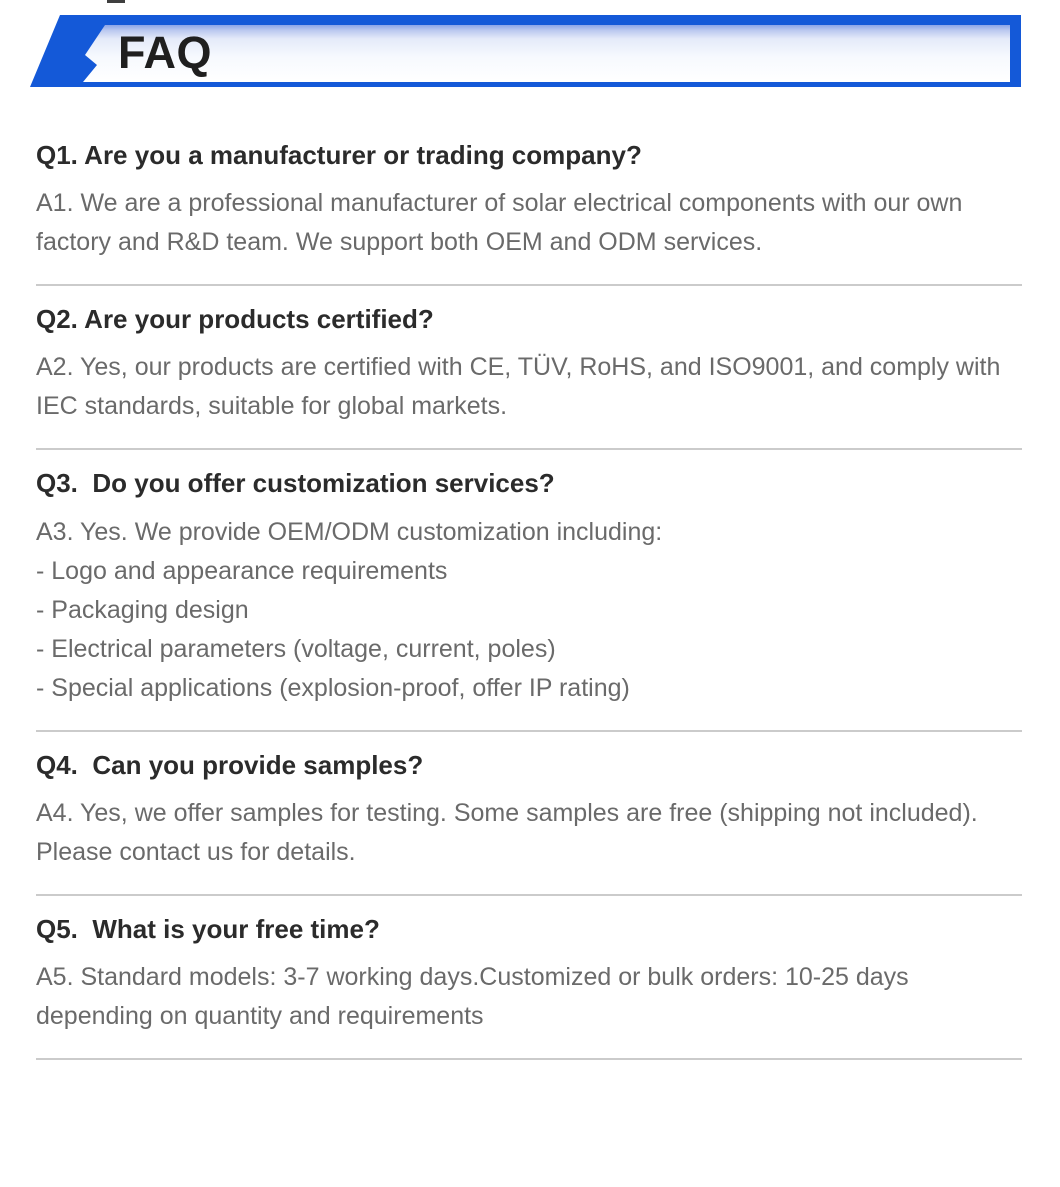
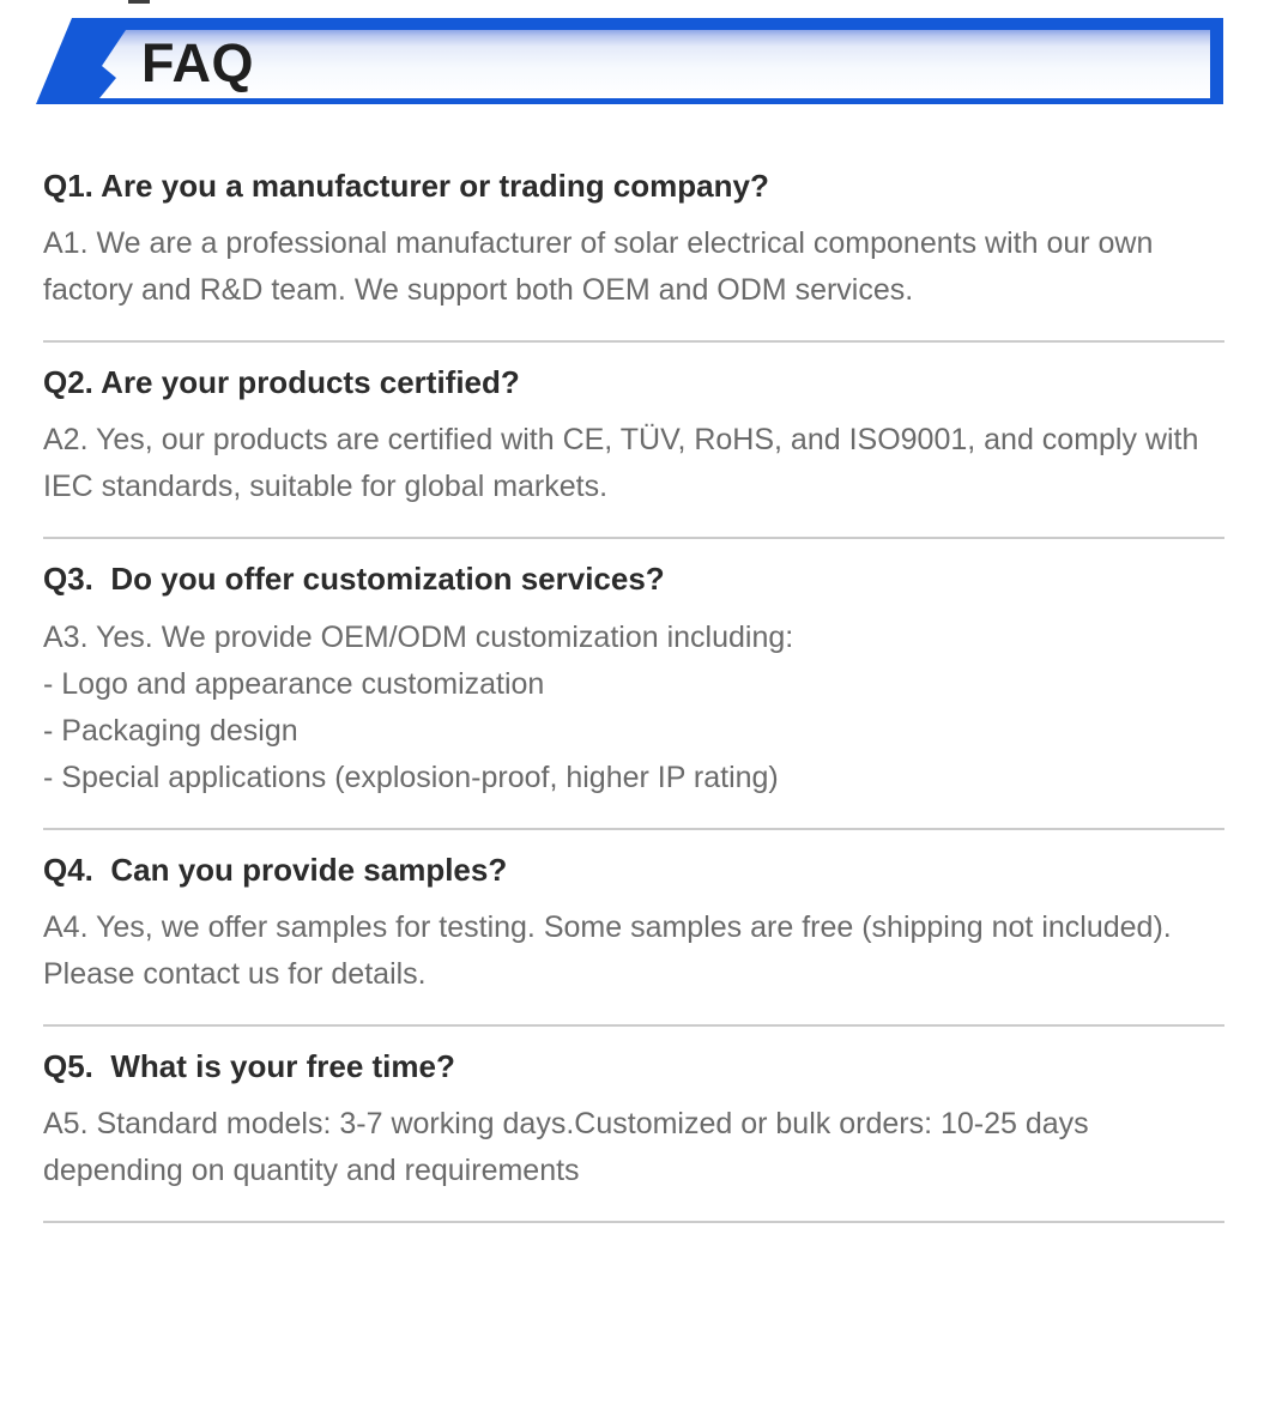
  FAQ
  Q1. Are you a manufacturer or trading company?
  A1. We are a professional manufacturer of solar electrical components with our own factory and R&D team. We support both OEM and ODM services.
  Q2. Are your products certified?
  A2. Yes, our products are certified with CE, TÜV, RoHS, and ISO9001, and comply with IEC standards, suitable for global markets.
  Q3. Do you offer customization services?
  A3. Yes. We provide OEM/ODM customization including:
- - Logo and appearance requirements
+ - Logo and appearance customization
  - Packaging design
- - Electrical parameters (voltage, current, poles)
- - Special applications (explosion-proof, offer IP rating)
+ - Special applications (explosion-proof, higher IP rating)
  Q4. Can you provide samples?
  A4. Yes, we offer samples for testing. Some samples are free (shipping not included). Please contact us for details.
  Q5. What is your free time?
  A5. Standard models: 3-7 working days.Customized or bulk orders: 10-25 days depending on quantity and requirements
